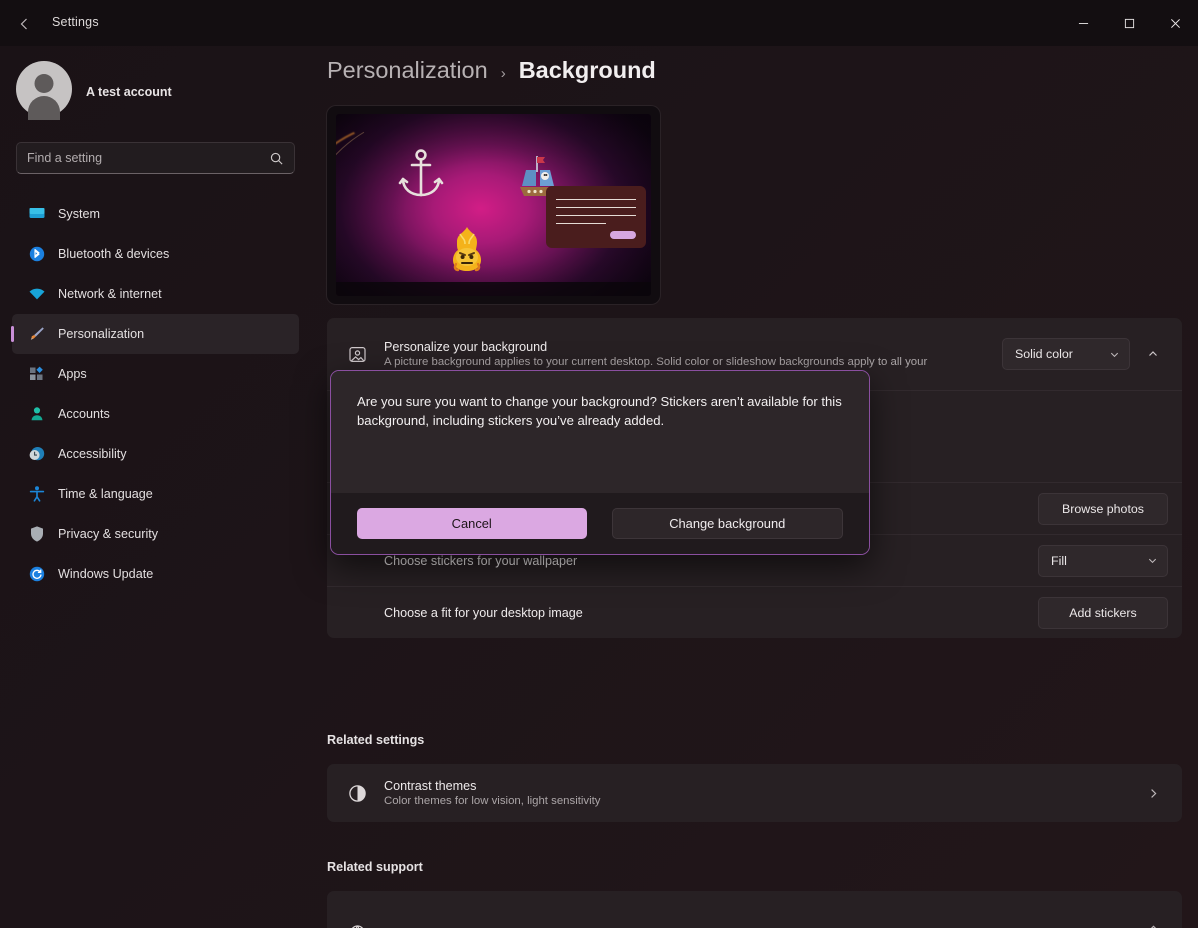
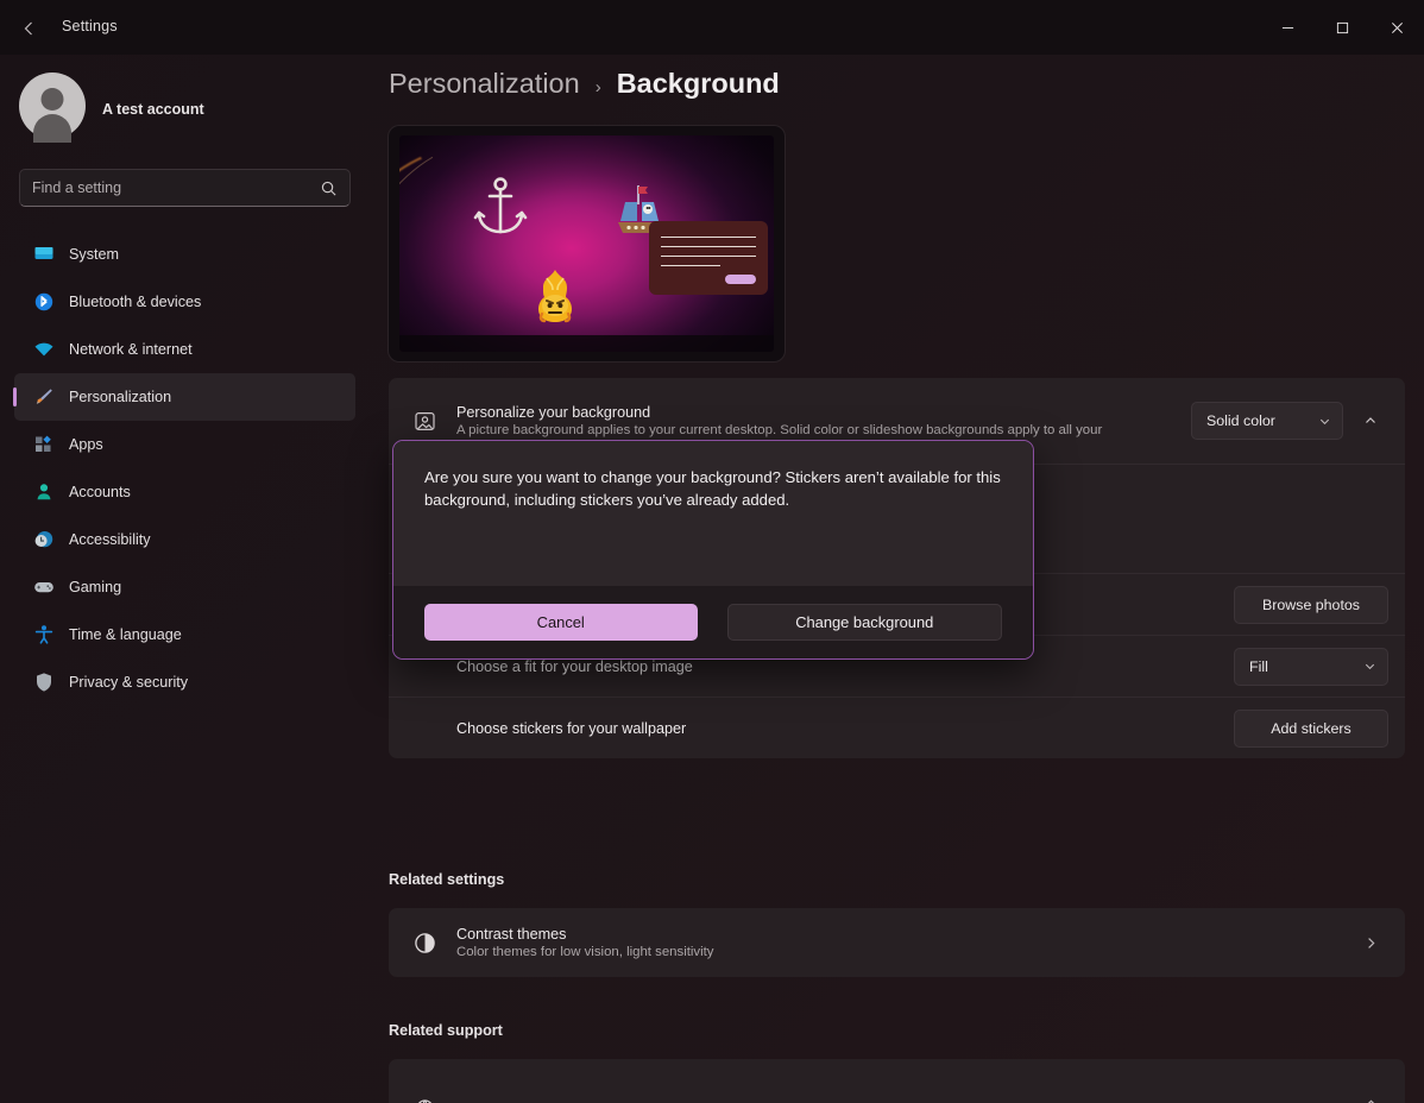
  Settings
  A test account
  Find a setting
  System
  Bluetooth & devices
  Network & internet
  Personalization
  Apps
  Accounts
  Accessibility
+ Gaming
  Time & language
  Privacy & security
- Windows Update
  Personalization
  ›
  Background
  Personalize your background
  A picture background applies to your current desktop. Solid color or slideshow backgrounds apply to all your
  Solid color
  Browse photos
- Choose stickers for your wallpaper
+ Choose a fit for your desktop image
  Fill
- Choose a fit for your desktop image
+ Choose stickers for your wallpaper
  Add stickers
  Related settings
  Contrast themes
  Color themes for low vision, light sensitivity
  Related support
  Are you sure you want to change your background? Stickers aren’t available for this background, including stickers you’ve already added.
  Cancel
  Change background
